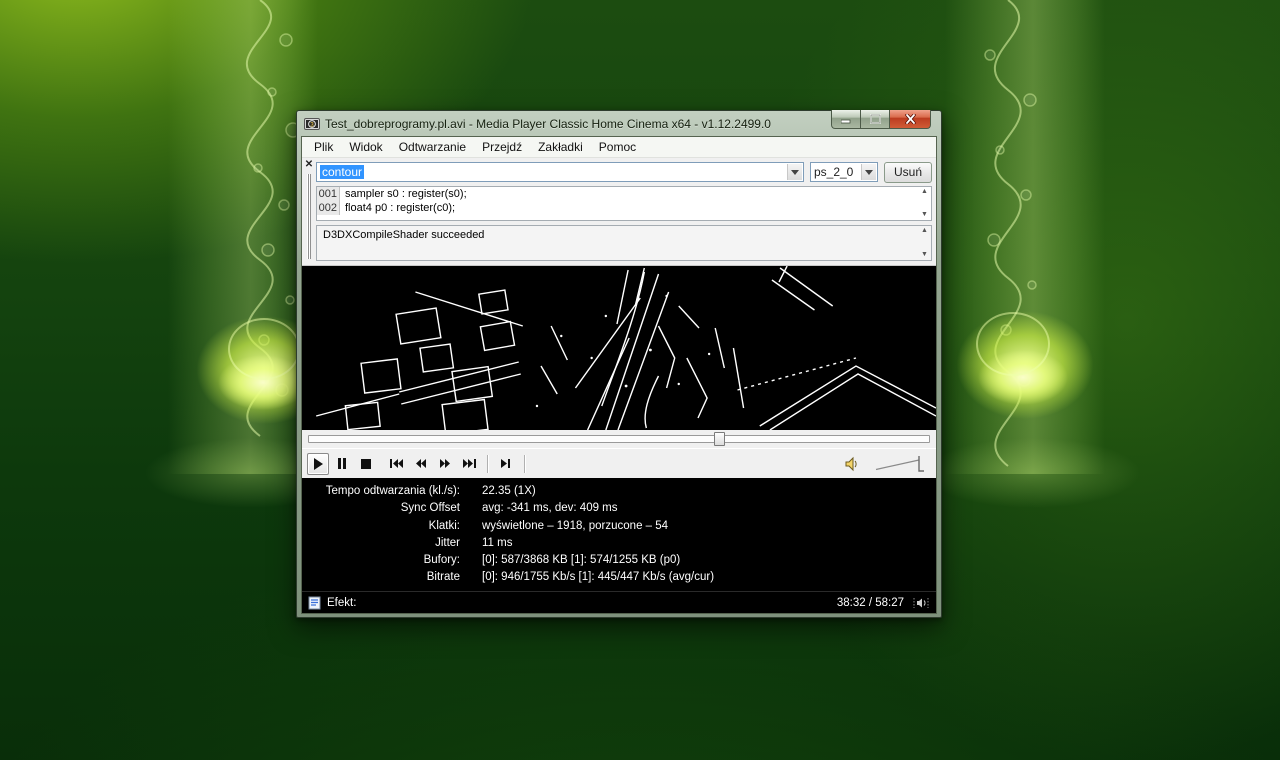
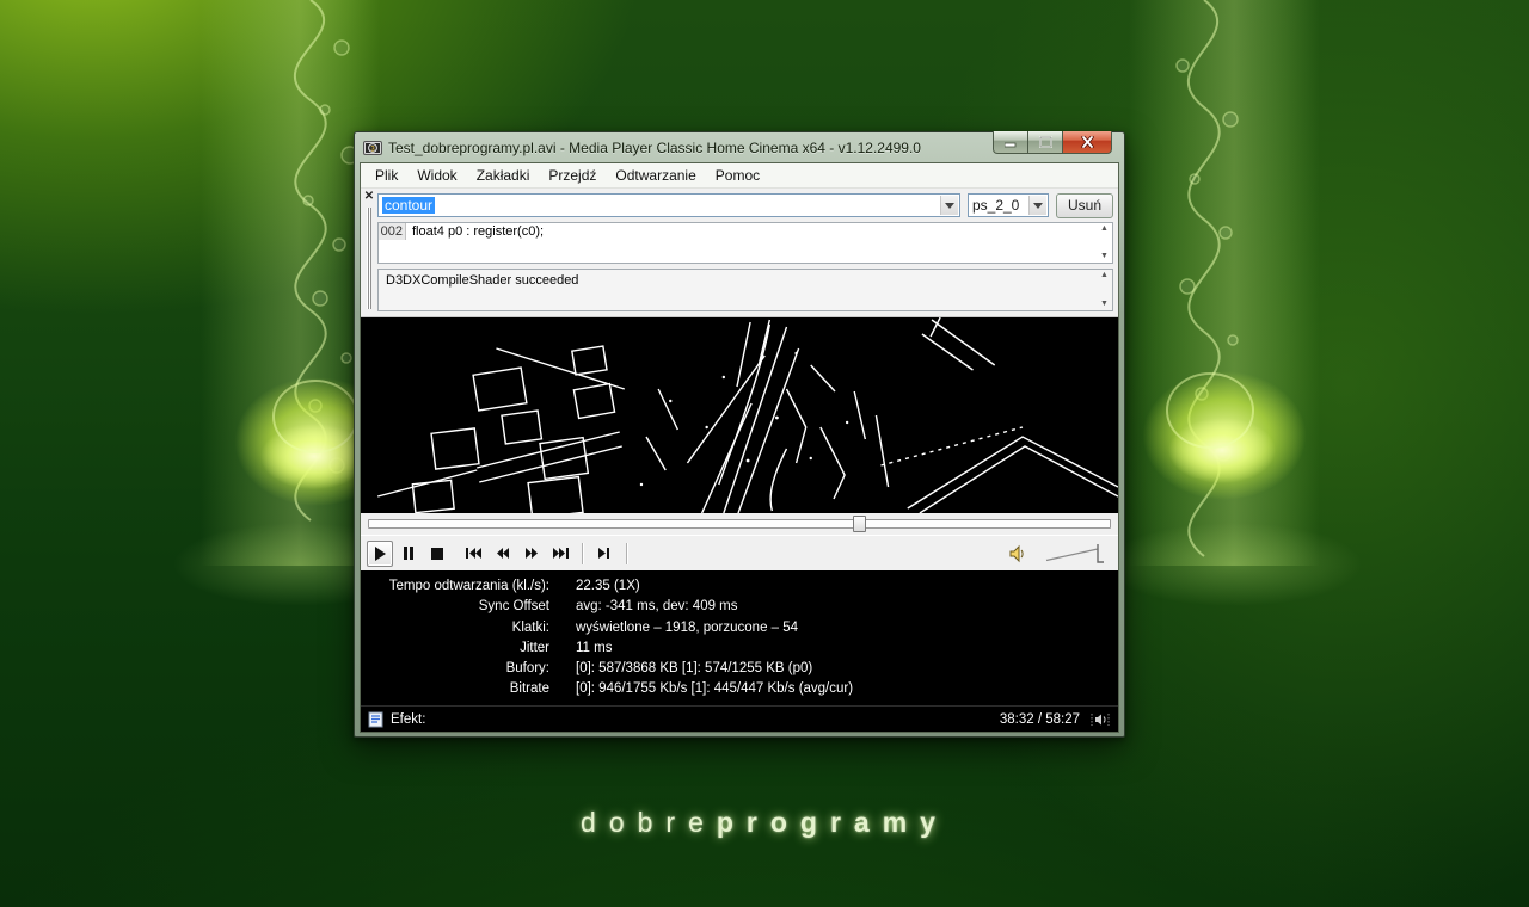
+ dobreprogramy
  Test_dobreprogramy.pl.avi - Media Player Classic Home Cinema x64 - v1.12.2499.0
  Plik
  Widok
- Odtwarzanie
+ Zakładki
  Przejdź
- Zakładki
+ Odtwarzanie
  Pomoc
  ✕
  contour
  ps_2_0
  Usuń
- 001
- sampler s0 : register(s0);
  002
  float4 p0 : register(c0);
  D3DXCompileShader succeeded
  Tempo odtwarzania (kl./s):
  22.35 (1X)
  Sync Offset
  avg: -341 ms, dev: 409 ms
  Klatki:
  wyświetlone – 1918, porzucone – 54
  Jitter
  11 ms
  Bufory:
  [0]: 587/3868 KB [1]: 574/1255 KB (p0)
  Bitrate
  [0]: 946/1755 Kb/s [1]: 445/447 Kb/s (avg/cur)
  Efekt:
  38:32 / 58:27
